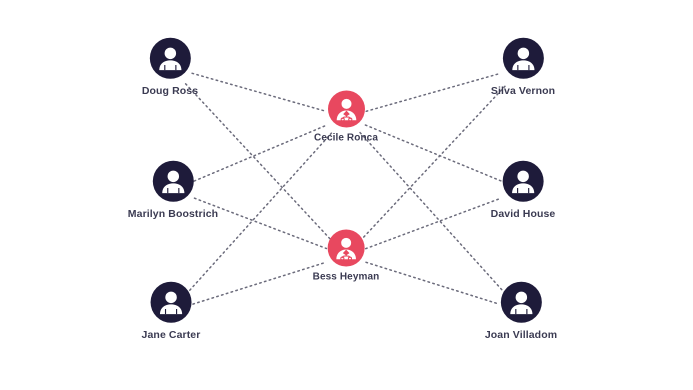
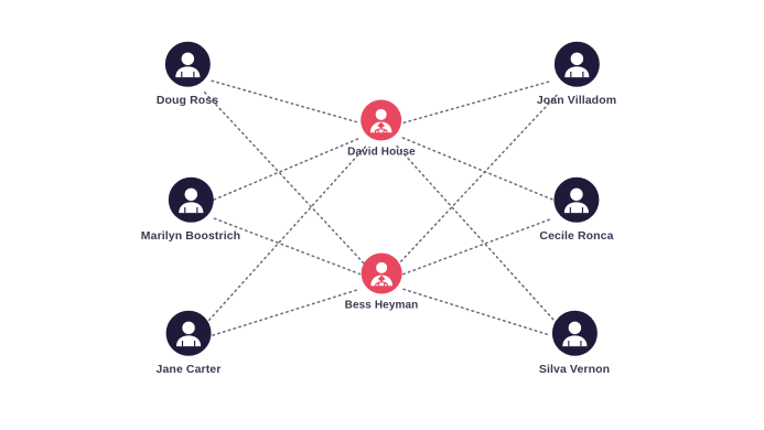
  Doug Ross
  Marilyn Boostrich
  Jane Carter
- Cecile Ronca
+ David House
  Bess Heyman
- Silva Vernon
+ Joan Villadom
- David House
+ Cecile Ronca
- Joan Villadom
+ Silva Vernon
